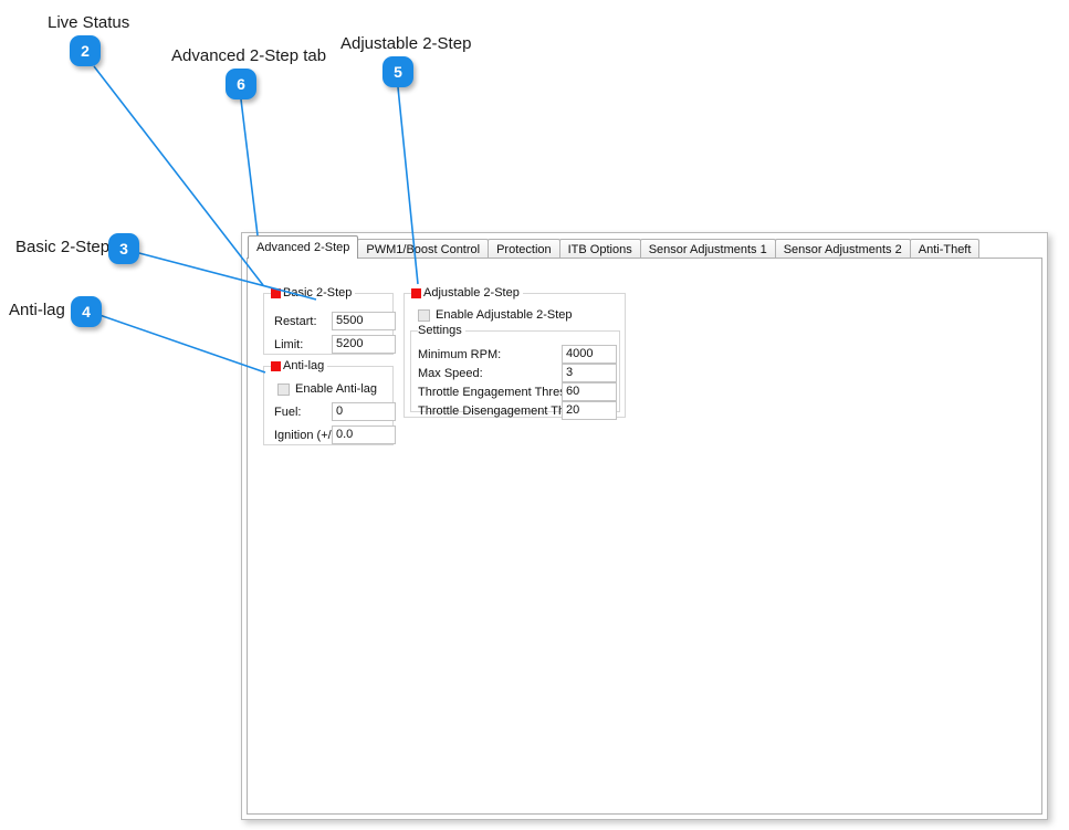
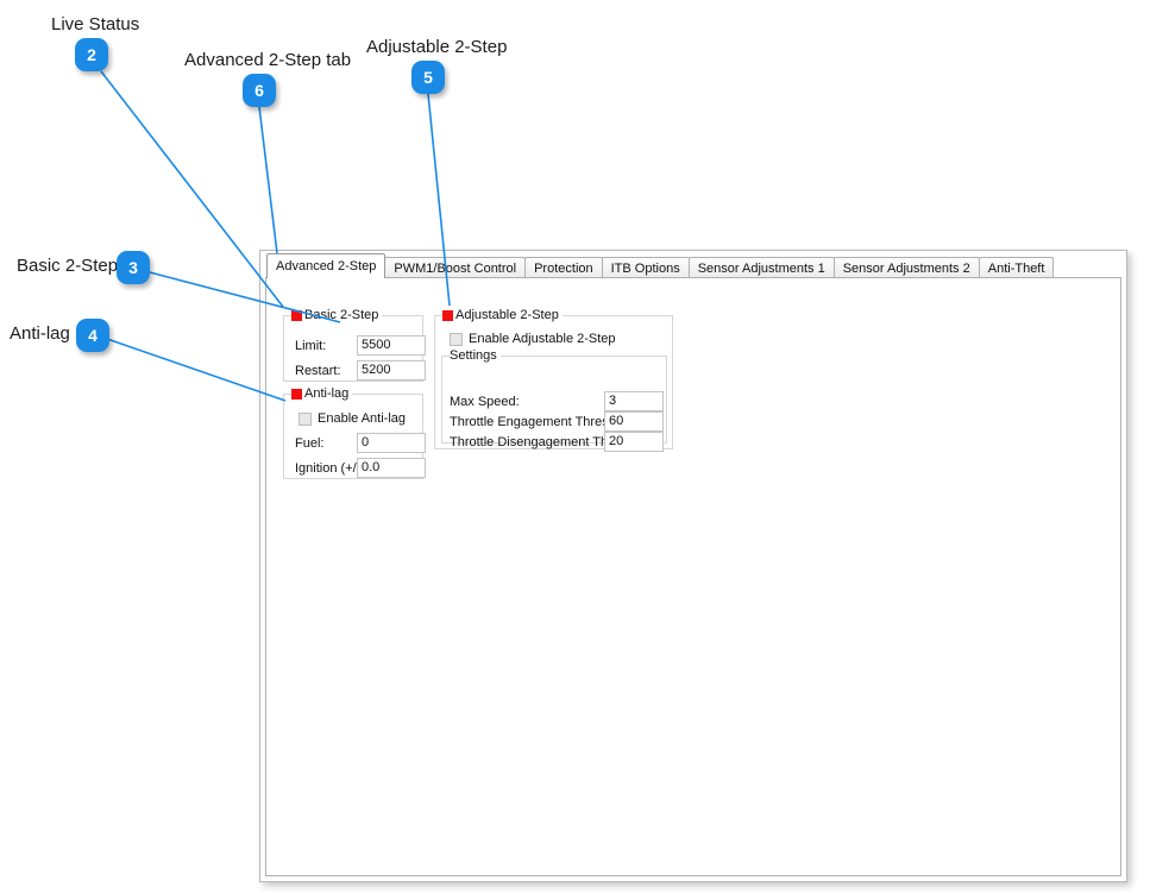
  Advanced 2-Step
  PWM1/Boost Control
  Protection
  ITB Options
  Sensor Adjustments 1
  Sensor Adjustments 2
  Anti-Theft
  Basic 2-Step
- Restart:
+ Limit:
  5500
- Limit:
+ Restart:
  5200
  Anti-lag
  Enable Anti-lag
  Fuel:
  0
  Ignition (+/
  0.0
  Adjustable 2-Step
  Enable Adjustable 2-Step
  Settings
- Minimum RPM:
- 4000
  Max Speed:
  3
  Throttle Engagement Thre
  60
  Throttle Disengagement T
  20
  Advanced 2-Step tab
  6
  Live Status
  2
  Basic 2-Step
  3
  Anti-lag
  4
  Adjustable 2-Step
  5
